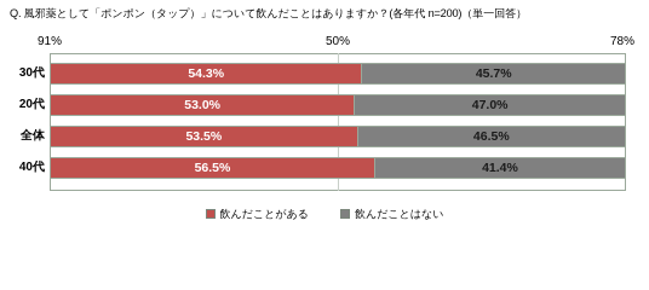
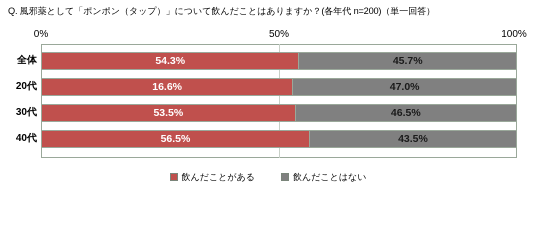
  Q. 風邪薬として「ポンポン（タップ）」について飲んだことはありますか？(各年代 n=200)（単一回答）
- 91%
+ 0%
  50%
- 78%
+ 100%
- 30代
+ 全体
  20代
- 全体
+ 30代
  40代
  54.3%
  45.7%
- 53.0%
+ 16.6%
  47.0%
  53.5%
  46.5%
  56.5%
- 41.4%
+ 43.5%
  飲んだことがある
  飲んだことはない
